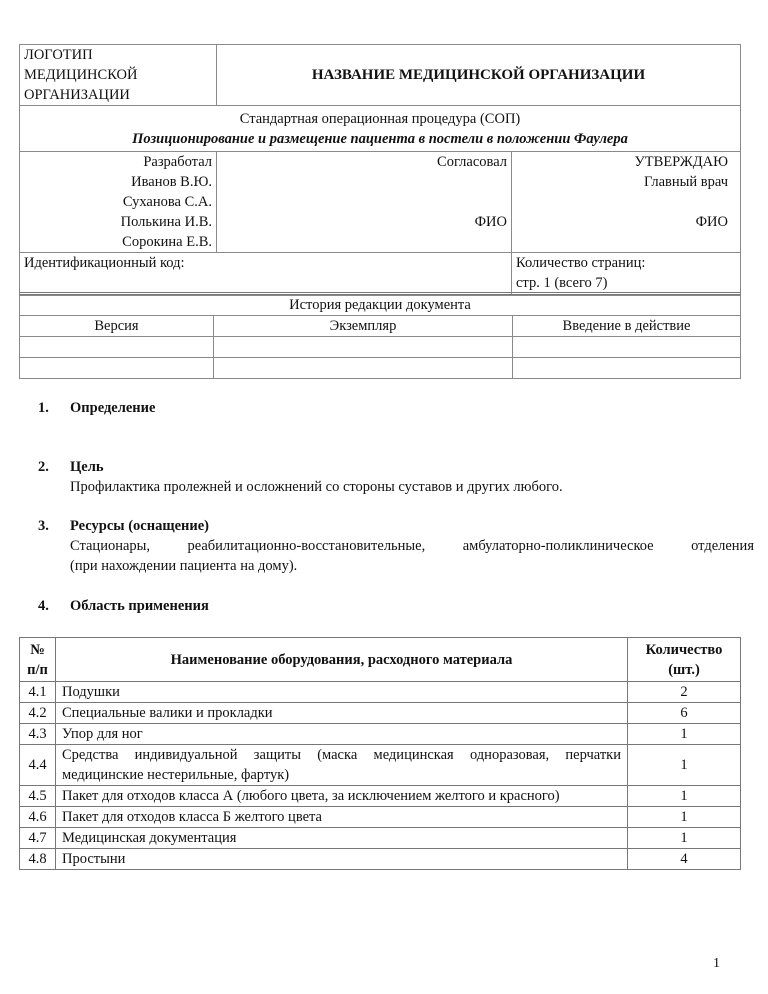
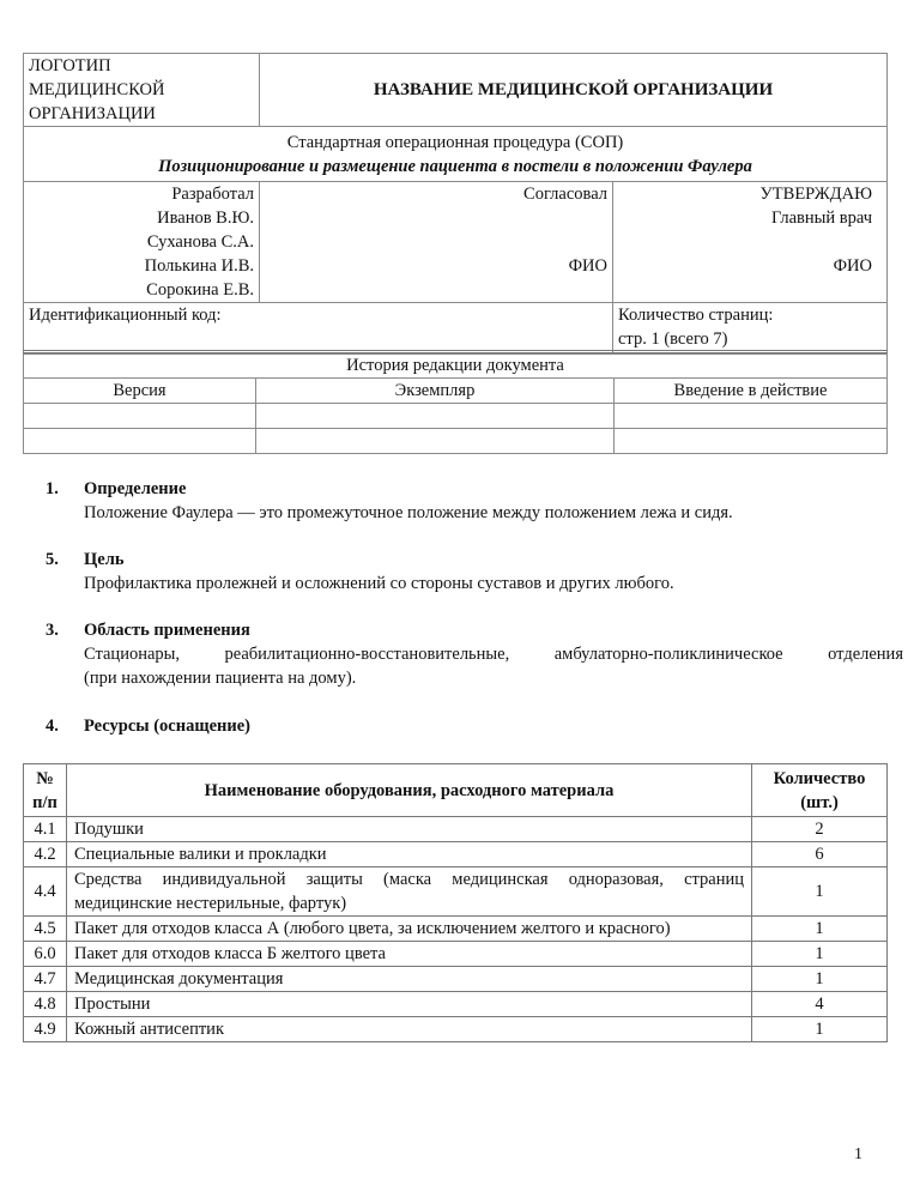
  ЛОГОТИП МЕДИЦИНСКОЙ ОРГАНИЗАЦИИ	НАЗВАНИЕ МЕДИЦИНСКОЙ ОРГАНИЗАЦИИ
  Стандартная операционная процедура (СОП) Позиционирование и размещение пациента в постели в положении Фаулера
  Разработал Иванов В.Ю. Суханова С.А. Полькина И.В. Сорокина Е.В.	Согласовал ФИО	УТВЕРЖДАЮ Главный врач ФИО
  Идентификационный код:	Количество страниц: стр. 1 (всего 7)
  История редакции документа
  Версия	Экземпляр	Введение в действие
  1.
  Определение
+ Положение Фаулера — это промежуточное положение между положением лежа и сидя.
- 2.
+ 5.
  Цель
  Профилактика пролежней и осложнений со стороны суставов и других любого.
  3.
- Ресурсы (оснащение)
+ Область применения
  Стационары, реабилитационно-восстановительные, амбулаторно-поликлиническое отделения
  (при нахождении пациента на дому).
  4.
- Область применения
+ Ресурсы (оснащение)
  № п/п	Наименование оборудования, расходного материала	Количество (шт.)
  4.1	Подушки	2
  4.2	Специальные валики и прокладки	6
- 4.3	Упор для ног	1
- 4.4	Средства индивидуальной защиты (маска медицинская одноразовая, перчатки медицинские нестерильные, фартук)	1
+ 4.4	Средства индивидуальной защиты (маска медицинская одноразовая, страниц медицинские нестерильные, фартук)	1
  4.5	Пакет для отходов класса А (любого цвета, за исключением желтого и красного)	1
- 4.6	Пакет для отходов класса Б желтого цвета	1
+ 6.0	Пакет для отходов класса Б желтого цвета	1
  4.7	Медицинская документация	1
  4.8	Простыни	4
+ 4.9	Кожный антисептик	1
  1
